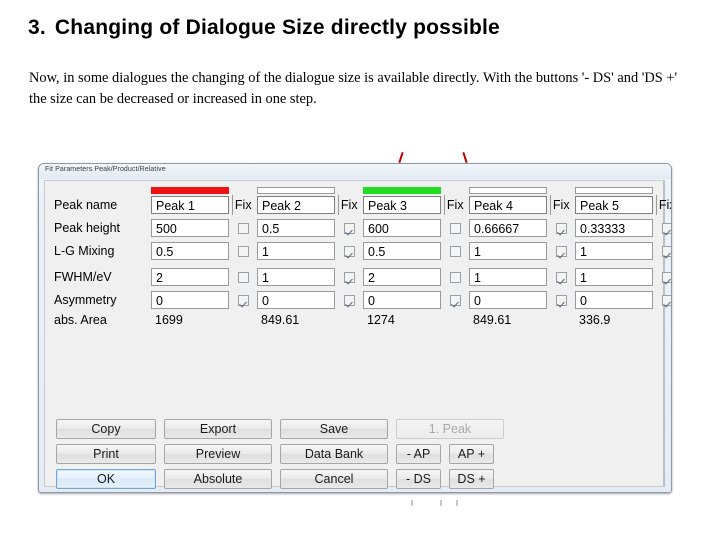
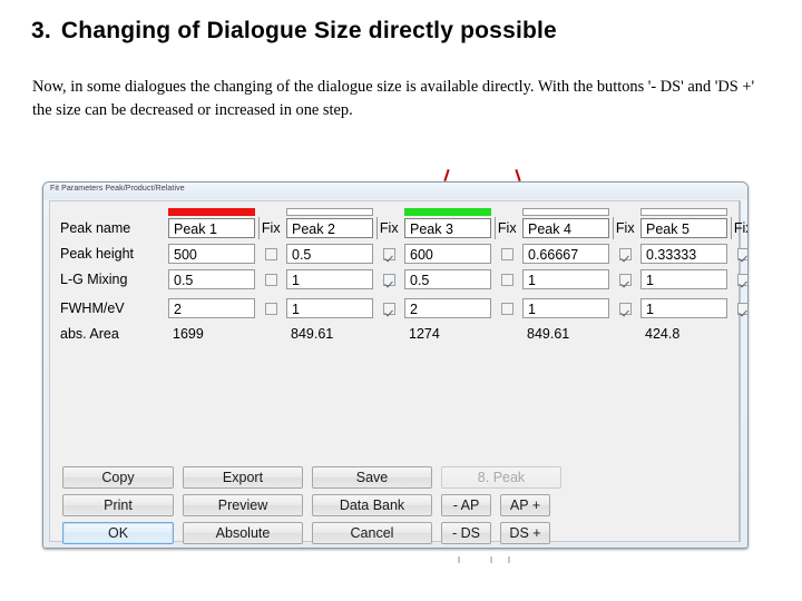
  3. Changing of Dialogue Size directly possible
  Now, in some dialogues the changing of the dialogue size is available directly. With the buttons '- DS' and 'DS +' the size can be decreased or increased in one step.
  Peak name	Peak 1	Fix	Peak 2	Fix	Peak 3	Fix	Peak 4	Fix	Peak 5	Fi
  Peak height	500		0.5		600		0.66667		0.33333
  L-G Mixing	0.5		1		0.5		1		1
  FWHM/eV	2		1		2		1		1
- Asymmetry	0		0		0		0		0
- abs. Area	1699		849.61		1274		849.61		336.9
+ abs. Area	1699		849.61		1274		849.61		424.8
  Copy
  Export
  Save
- 1. Peak
+ 8. Peak
  Print
  Preview
  Data Bank
  - AP
  AP +
  OK
  Absolute
  Cancel
  - DS
  DS +
